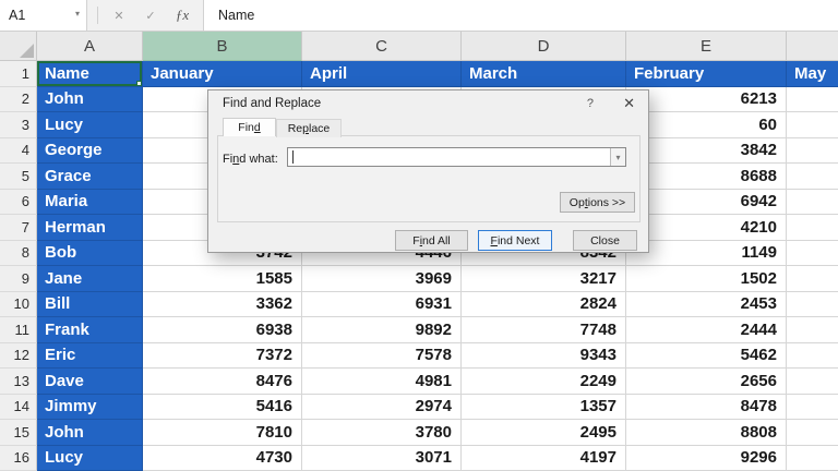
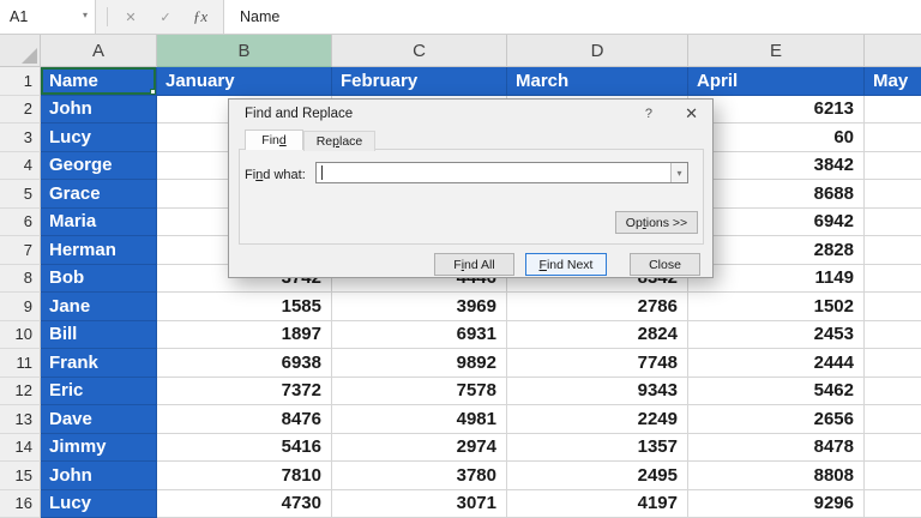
  A1
  ▾
  ✕
  ✓
  ƒx
  Name
  A
  B
  C
  D
  E
  1
  2
  3
  4
  5
  6
  7
  8
  9
  10
  11
  12
  13
  14
  15
  16
  Name
  January
- April
+ February
  March
- February
+ April
  May
  John
  6213
  Lucy
  60
  George
  3842
  Grace
  8688
  Maria
  6942
  Herman
- 4210
+ 2828
  Bob
  1149
  Jane
  1585
  3969
- 3217
+ 2786
  1502
  Bill
- 3362
+ 1897
  6931
  2824
  2453
  Frank
  6938
  9892
  7748
  2444
  Eric
  7372
  7578
  9343
  5462
  Dave
  8476
  4981
  2249
  2656
  Jimmy
  5416
  2974
  1357
  8478
  John
  7810
  3780
  2495
  8808
  Lucy
  4730
  3071
  4197
  9296
  Find and Replace
  ?
  ✕
  Find
  Replace
  Find what:
  ▾
  Options >>
  Find All
  Find Next
  Close
